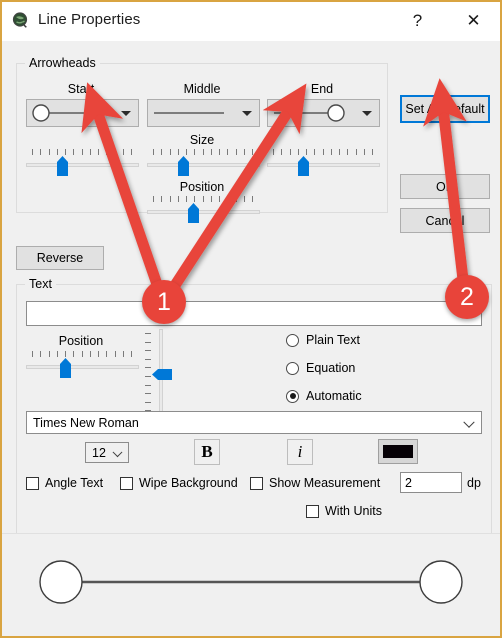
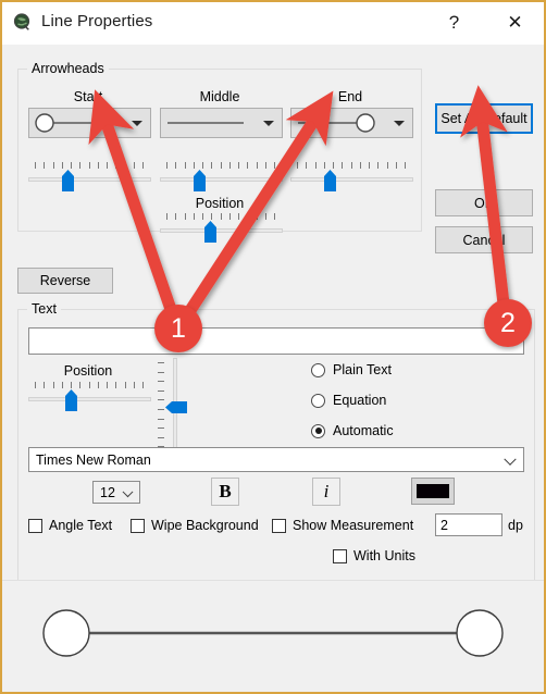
  Line Properties
  ?
  ✕
  Arrowheads
  Start
  Middle
  End
- Size
  Position
  Set A Default
  Reverse
  Text
  Position
  Plain Text
  Equation
  Automatic
  Times New Roman
  12
  B
  i
  Angle Text
  Wipe Background
  Show Measurement
  2
  dp
  With Units
  1
  2
